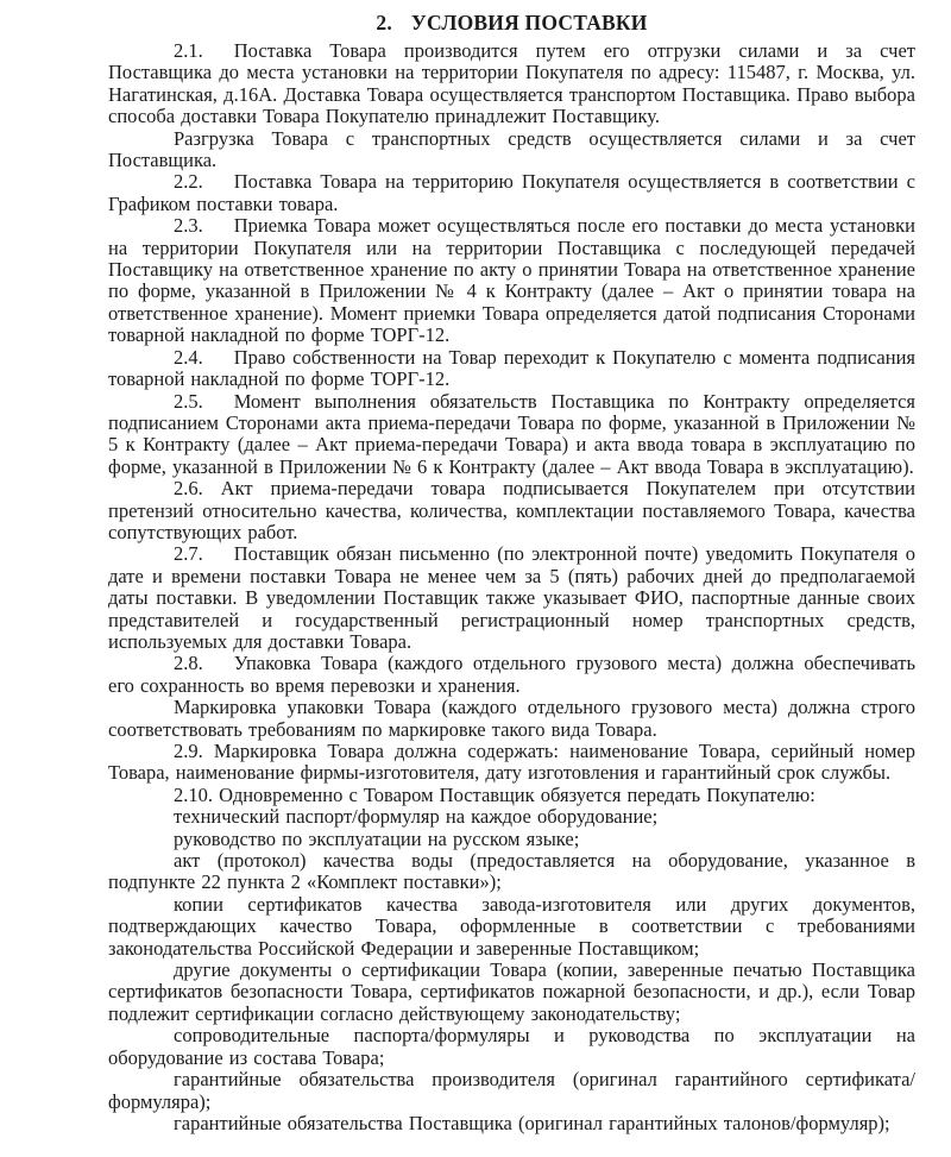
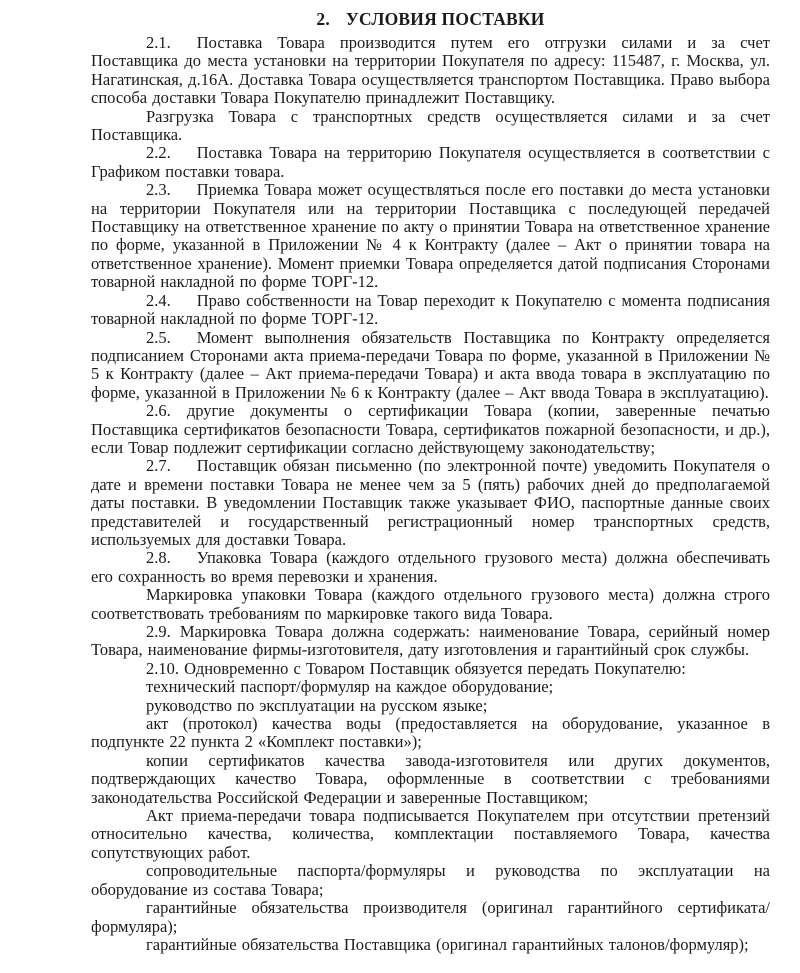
  2. УСЛОВИЯ ПОСТАВКИ
  2.1. Поставка Товара производится путем его отгрузки силами и за счет Поставщика до места установки на территории Покупателя по адресу: 115487, г. Москва, ул. Нагатинская, д.16А. Доставка Товара осуществляется транспортом Поставщика. Право выбора способа доставки Товара Покупателю принадлежит Поставщику.
  Разгрузка Товара с транспортных средств осуществляется силами и за счет Поставщика.
  2.2. Поставка Товара на территорию Покупателя осуществляется в соответствии с Графиком поставки товара.
  2.3. Приемка Товара может осуществляться после его поставки до места установки на территории Покупателя или на территории Поставщика с последующей передачей Поставщику на ответственное хранение по акту о принятии Товара на ответственное хранение по форме, указанной в Приложении № 4 к Контракту (далее – Акт о принятии товара на ответственное хранение). Момент приемки Товара определяется датой подписания Сторонами товарной накладной по форме ТОРГ-12.
  2.4. Право собственности на Товар переходит к Покупателю с момента подписания товарной накладной по форме ТОРГ-12.
  2.5. Момент выполнения обязательств Поставщика по Контракту определяется подписанием Сторонами акта приема-передачи Товара по форме, указанной в Приложении № 5 к Контракту (далее – Акт приема-передачи Товара) и акта ввода товара в эксплуатацию по форме, указанной в Приложении № 6 к Контракту (далее – Акт ввода Товара в эксплуатацию).
- 2.6. Акт приема-передачи товара подписывается Покупателем при отсутствии претензий относительно качества, количества, комплектации поставляемого Товара, качества сопутствующих работ.
+ 2.6. другие документы о сертификации Товара (копии, заверенные печатью Поставщика сертификатов безопасности Товара, сертификатов пожарной безопасности, и др.), если Товар подлежит сертификации согласно действующему законодательству;
  2.7. Поставщик обязан письменно (по электронной почте) уведомить Покупателя о дате и времени поставки Товара не менее чем за 5 (пять) рабочих дней до предполагаемой даты поставки. В уведомлении Поставщик также указывает ФИО, паспортные данные своих представителей и государственный регистрационный номер транспортных средств, используемых для доставки Товара.
  2.8. Упаковка Товара (каждого отдельного грузового места) должна обеспечивать его сохранность во время перевозки и хранения.
  Маркировка упаковки Товара (каждого отдельного грузового места) должна строго соответствовать требованиям по маркировке такого вида Товара.
  2.9. Маркировка Товара должна содержать: наименование Товара, серийный номер Товара, наименование фирмы-изготовителя, дату изготовления и гарантийный срок службы.
  2.10. Одновременно с Товаром Поставщик обязуется передать Покупателю:
  технический паспорт/формуляр на каждое оборудование;
  руководство по эксплуатации на русском языке;
  акт (протокол) качества воды (предоставляется на оборудование, указанное в подпункте 22 пункта 2 «Комплект поставки»);
  копии сертификатов качества завода-изготовителя или других документов, подтверждающих качество Товара, оформленные в соответствии с требованиями законодательства Российской Федерации и заверенные Поставщиком;
- другие документы о сертификации Товара (копии, заверенные печатью Поставщика сертификатов безопасности Товара, сертификатов пожарной безопасности, и др.), если Товар подлежит сертификации согласно действующему законодательству;
+ Акт приема-передачи товара подписывается Покупателем при отсутствии претензий относительно качества, количества, комплектации поставляемого Товара, качества сопутствующих работ.
  сопроводительные паспорта/формуляры и руководства по эксплуатации на оборудование из состава Товара;
  гарантийные обязательства производителя (оригинал гарантийного сертификата/формуляра);
  гарантийные обязательства Поставщика (оригинал гарантийных талонов/формуляр);
